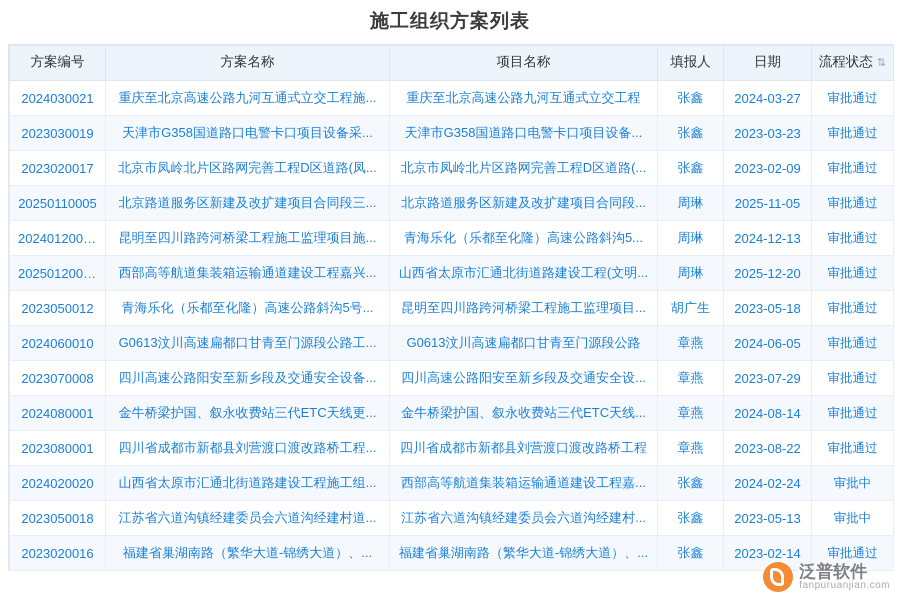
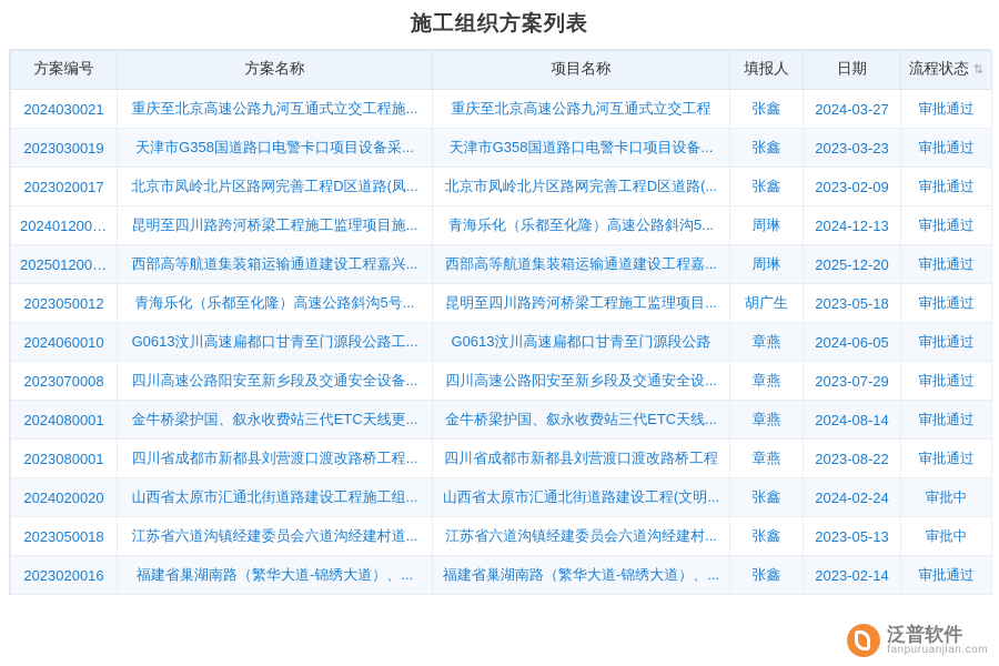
  施工组织方案列表
  方案编号	方案名称	项目名称	填报人	日期	流程状态 ⇅
  2024030021	重庆至北京高速公路九河互通式立交工程施...	重庆至北京高速公路九河互通式立交工程	张鑫	2024-03-27	审批通过
  2023030019	天津市G358国道路口电警卡口项目设备采...	天津市G358国道路口电警卡口项目设备...	张鑫	2023-03-23	审批通过
  2023020017	北京市凤岭北片区路网完善工程D区道路(凤...	北京市凤岭北片区路网完善工程D区道路(...	张鑫	2023-02-09	审批通过
- 20250110005	北京路道服务区新建及改扩建项目合同段三...	北京路道服务区新建及改扩建项目合同段...	周琳	2025-11-05	审批通过
  20240120004	昆明至四川路跨河桥梁工程施工监理项目施...	青海乐化（乐都至化隆）高速公路斜沟5...	周琳	2024-12-13	审批通过
- 20250120022	西部高等航道集装箱运输通道建设工程嘉兴...	山西省太原市汇通北街道路建设工程(文明...	周琳	2025-12-20	审批通过
+ 20250120022	西部高等航道集装箱运输通道建设工程嘉兴...	西部高等航道集装箱运输通道建设工程嘉...	周琳	2025-12-20	审批通过
  2023050012	青海乐化（乐都至化隆）高速公路斜沟5号...	昆明至四川路跨河桥梁工程施工监理项目...	胡广生	2023-05-18	审批通过
  2024060010	G0613汶川高速扁都口甘青至门源段公路工...	G0613汶川高速扁都口甘青至门源段公路	章燕	2024-06-05	审批通过
  2023070008	四川高速公路阳安至新乡段及交通安全设备...	四川高速公路阳安至新乡段及交通安全设...	章燕	2023-07-29	审批通过
  2024080001	金牛桥梁护国、叙永收费站三代ETC天线更...	金牛桥梁护国、叙永收费站三代ETC天线...	章燕	2024-08-14	审批通过
  2023080001	四川省成都市新都县刘营渡口渡改路桥工程...	四川省成都市新都县刘营渡口渡改路桥工程	章燕	2023-08-22	审批通过
- 2024020020	山西省太原市汇通北街道路建设工程施工组...	西部高等航道集装箱运输通道建设工程嘉...	张鑫	2024-02-24	审批中
+ 2024020020	山西省太原市汇通北街道路建设工程施工组...	山西省太原市汇通北街道路建设工程(文明...	张鑫	2024-02-24	审批中
  2023050018	江苏省六道沟镇经建委员会六道沟经建村道...	江苏省六道沟镇经建委员会六道沟经建村...	张鑫	2023-05-13	审批中
  2023020016	福建省巢湖南路（繁华大道-锦绣大道）、...	福建省巢湖南路（繁华大道-锦绣大道）、...	张鑫	2023-02-14	审批通过
  泛普软件
  fanpuruanjian.com
